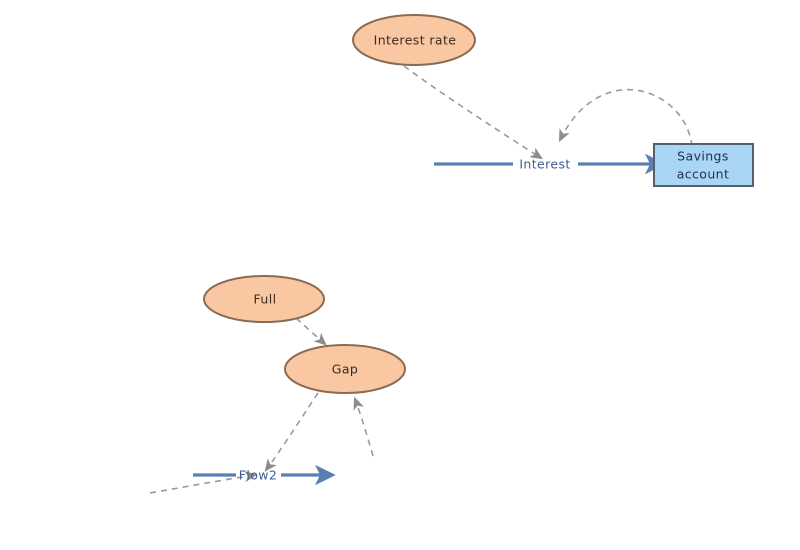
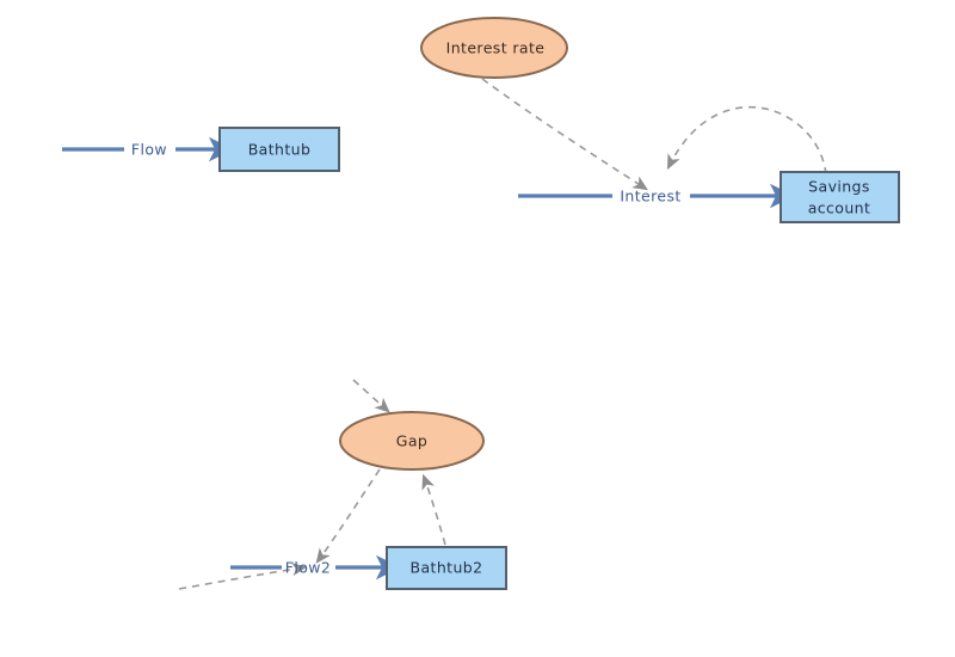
+ Flow
+ Bathtub
  Interest rate
  Interest
  Savings
  account
- Full
  Gap
  Flow2
+ Bathtub2
